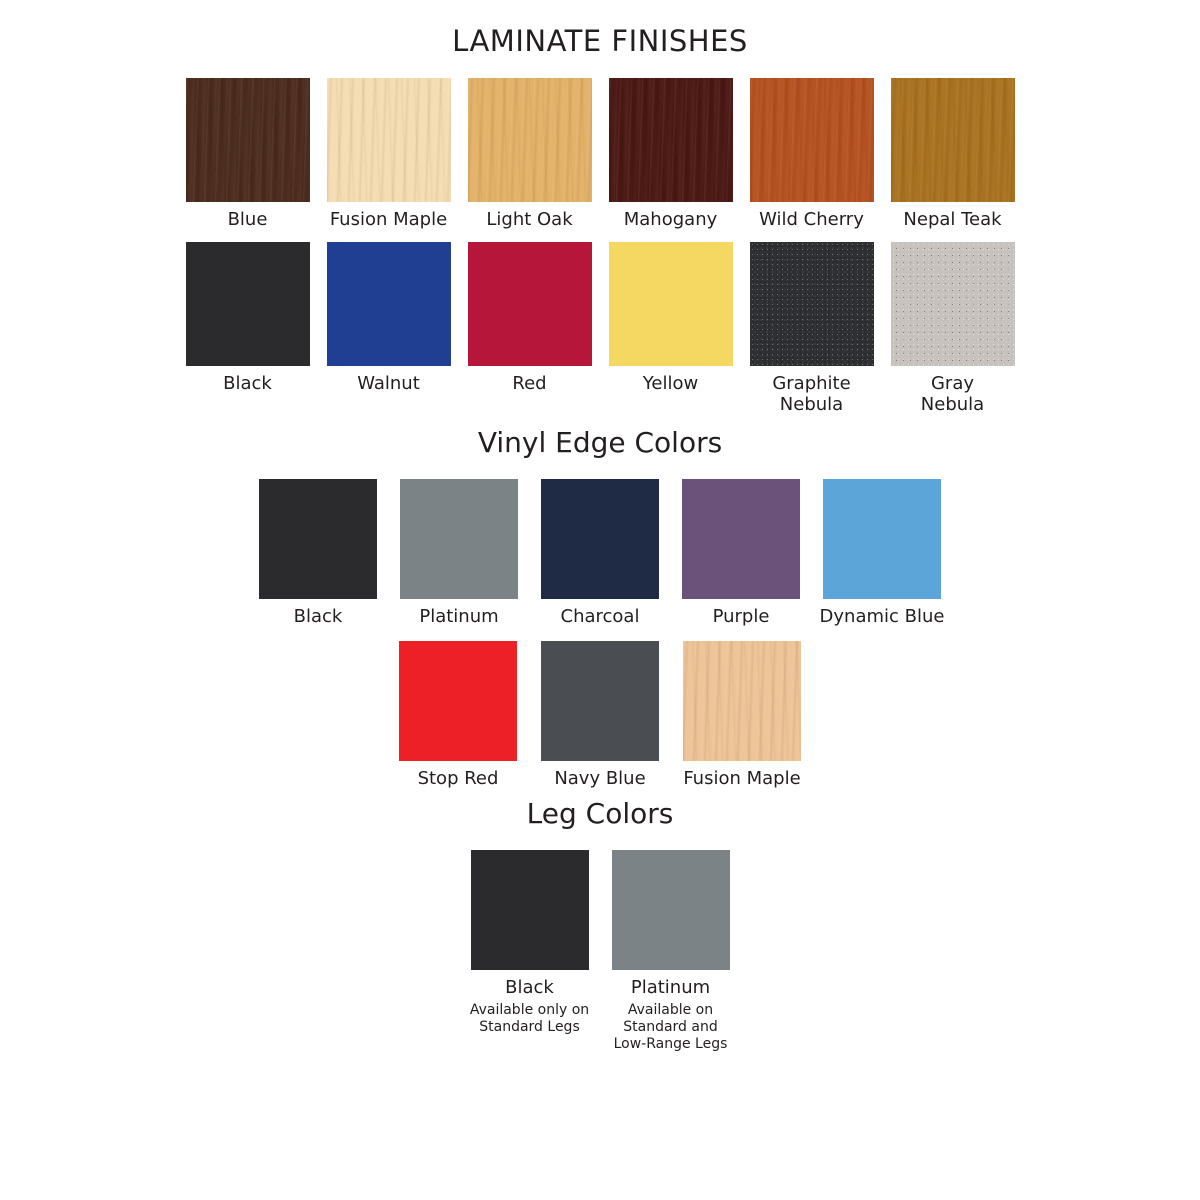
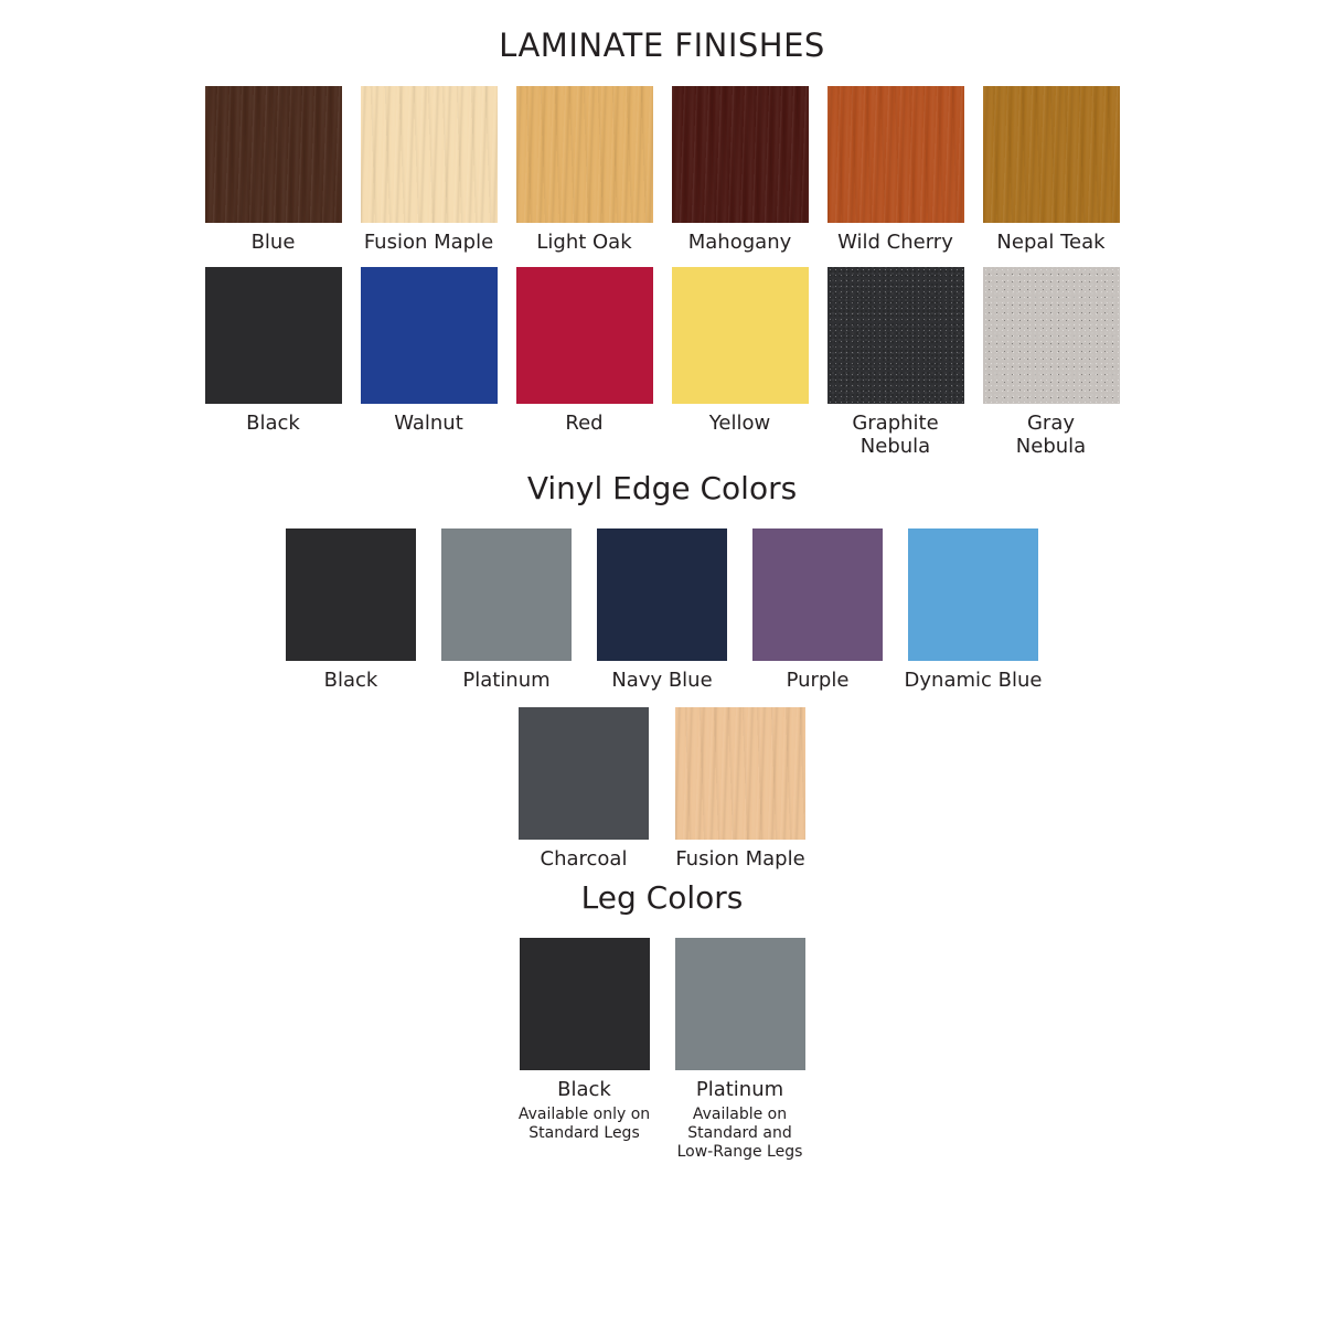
  LAMINATE FINISHES
  Blue
  Fusion Maple
  Light Oak
  Mahogany
  Wild Cherry
  Nepal Teak
  Black
  Walnut
  Red
  Yellow
  Graphite
  Nebula
  Gray
  Nebula
  Vinyl Edge Colors
  Black
  Platinum
- Charcoal
+ Navy Blue
  Purple
  Dynamic Blue
- Stop Red
- Navy Blue
+ Charcoal
  Fusion Maple
  Leg Colors
  Black
  Available only on
  Standard Legs
  Platinum
  Available on
  Standard and
  Low-Range Legs
